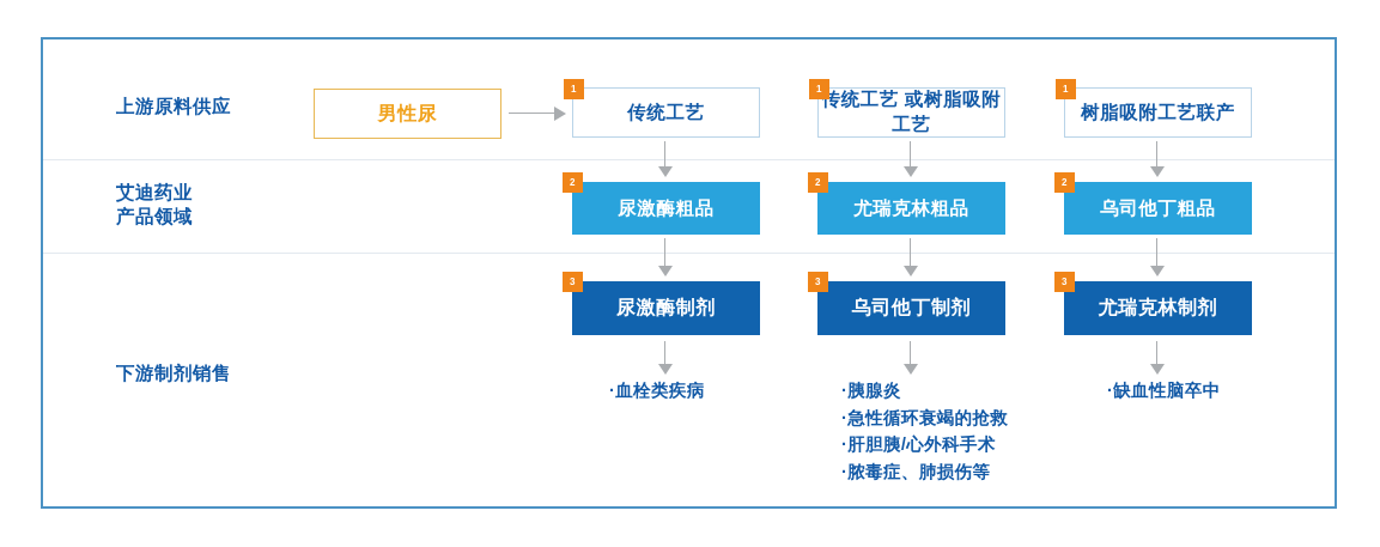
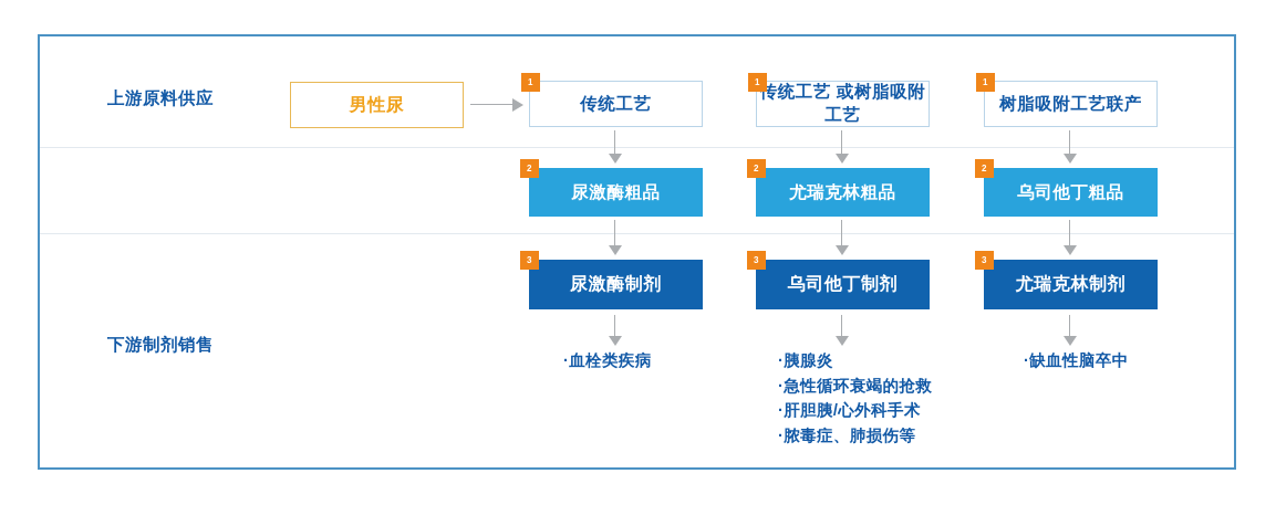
  上游原料供应
- 艾迪药业
- 产品领域
  下游制剂销售
  男性尿
  1
  传统工艺
  2
  尿激酶粗品
  3
  尿激酶制剂
  ·血栓类疾病
  1
  传统工艺 或树脂吸附工艺
  2
  尤瑞克林粗品
  3
  乌司他丁制剂
  ·胰腺炎
  ·急性循环衰竭的抢救
  ·肝胆胰/心外科手术
  ·脓毒症、肺损伤等
  1
  树脂吸附工艺联产
  2
  乌司他丁粗品
  3
  尤瑞克林制剂
  ·缺血性脑卒中
